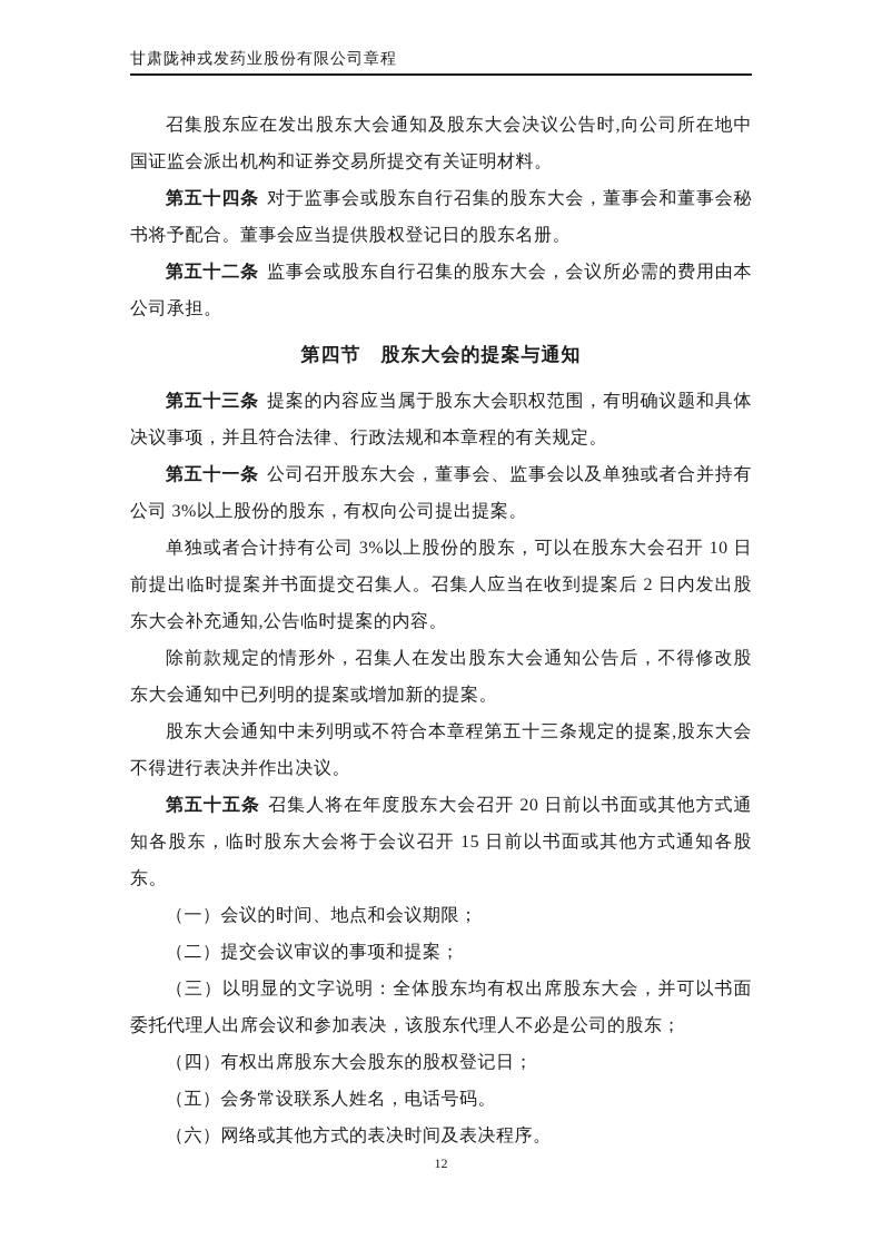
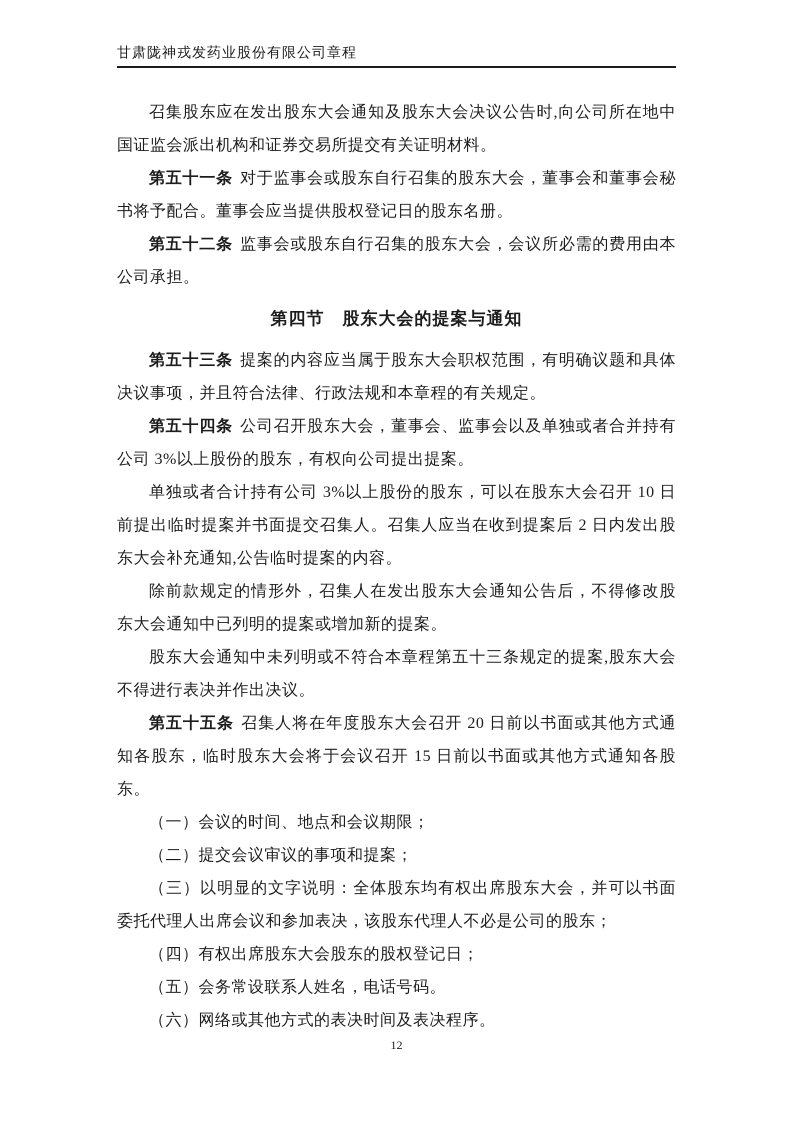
  甘肃陇神戎发药业股份有限公司章程
  召集股东应在发出股东大会通知及股东大会决议公告时,向公司所在地中国证监会派出机构和证券交易所提交有关证明材料。
- 第五十四条 对于监事会或股东自行召集的股东大会，董事会和董事会秘书将予配合。董事会应当提供股权登记日的股东名册。
+ 第五十一条 对于监事会或股东自行召集的股东大会，董事会和董事会秘书将予配合。董事会应当提供股权登记日的股东名册。
  第五十二条 监事会或股东自行召集的股东大会，会议所必需的费用由本公司承担。
  第四节 股东大会的提案与通知
  第五十三条 提案的内容应当属于股东大会职权范围，有明确议题和具体决议事项，并且符合法律、行政法规和本章程的有关规定。
- 第五十一条 公司召开股东大会，董事会、监事会以及单独或者合并持有公司 3%以上股份的股东，有权向公司提出提案。
+ 第五十四条 公司召开股东大会，董事会、监事会以及单独或者合并持有公司 3%以上股份的股东，有权向公司提出提案。
  单独或者合计持有公司 3%以上股份的股东，可以在股东大会召开 10 日前提出临时提案并书面提交召集人。召集人应当在收到提案后 2 日内发出股东大会补充通知,公告临时提案的内容。
  除前款规定的情形外，召集人在发出股东大会通知公告后，不得修改股东大会通知中已列明的提案或增加新的提案。
  股东大会通知中未列明或不符合本章程第五十三条规定的提案,股东大会不得进行表决并作出决议。
  第五十五条 召集人将在年度股东大会召开 20 日前以书面或其他方式通知各股东，临时股东大会将于会议召开 15 日前以书面或其他方式通知各股东。
  （一）会议的时间、地点和会议期限；
  （二）提交会议审议的事项和提案；
  （三）以明显的文字说明：全体股东均有权出席股东大会，并可以书面委托代理人出席会议和参加表决，该股东代理人不必是公司的股东；
  （四）有权出席股东大会股东的股权登记日；
  （五）会务常设联系人姓名，电话号码。
  （六）网络或其他方式的表决时间及表决程序。
  12
